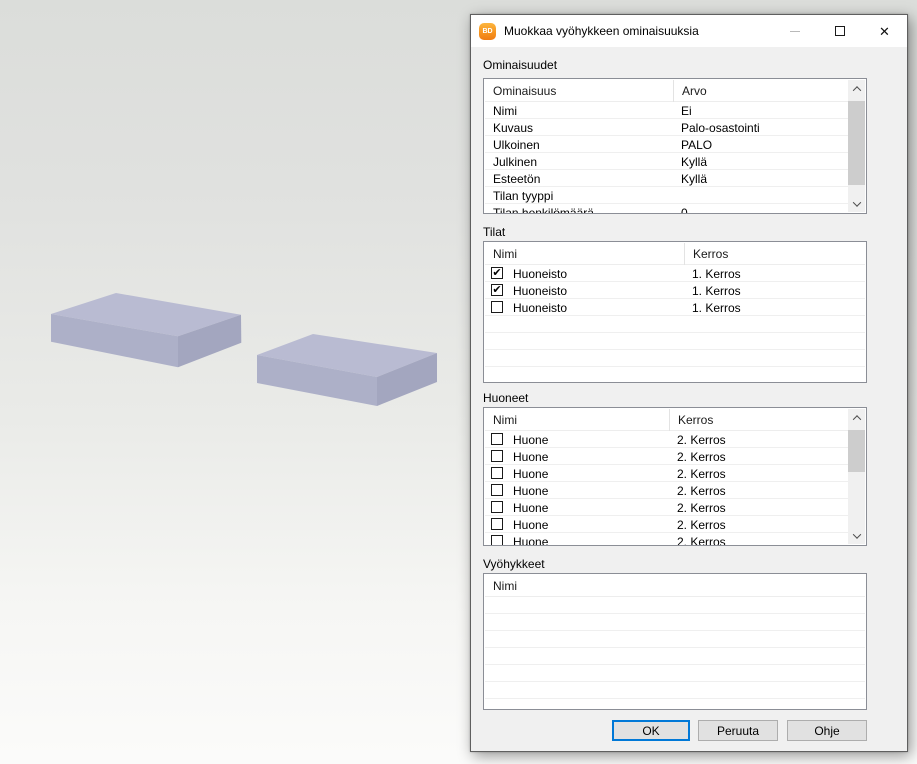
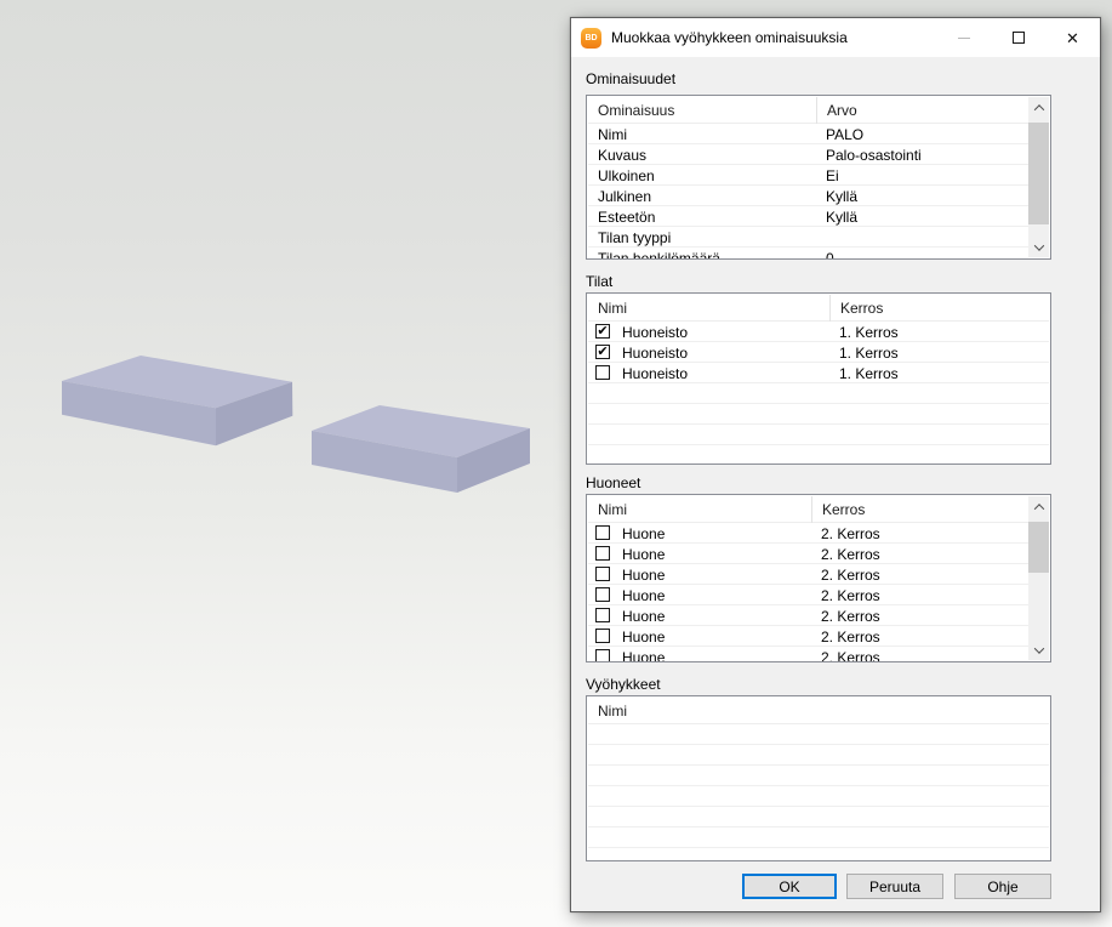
  Muokkaa vyöhykkeen ominaisuuksia
  ✕
  Ominaisuudet
  Ominaisuus
  Arvo
  Nimi
- Ei
+ PALO
  Kuvaus
  Palo-osastointi
  Ulkoinen
- PALO
+ Ei
  Julkinen
  Kyllä
  Esteetön
  Kyllä
  Tilan tyyppi
  Tilan henkilömäärä
  0
  Tilat
  Nimi
  Kerros
  ✔
  Huoneisto
  1. Kerros
  ✔
  Huoneisto
  1. Kerros
  Huoneisto
  1. Kerros
  Huoneet
  Nimi
  Kerros
  Huone
  2. Kerros
  Huone
  2. Kerros
  Huone
  2. Kerros
  Huone
  2. Kerros
  Huone
  2. Kerros
  Huone
  2. Kerros
  Huone
  2. Kerros
  Vyöhykkeet
  Nimi
  OK
  Peruuta
  Ohje
